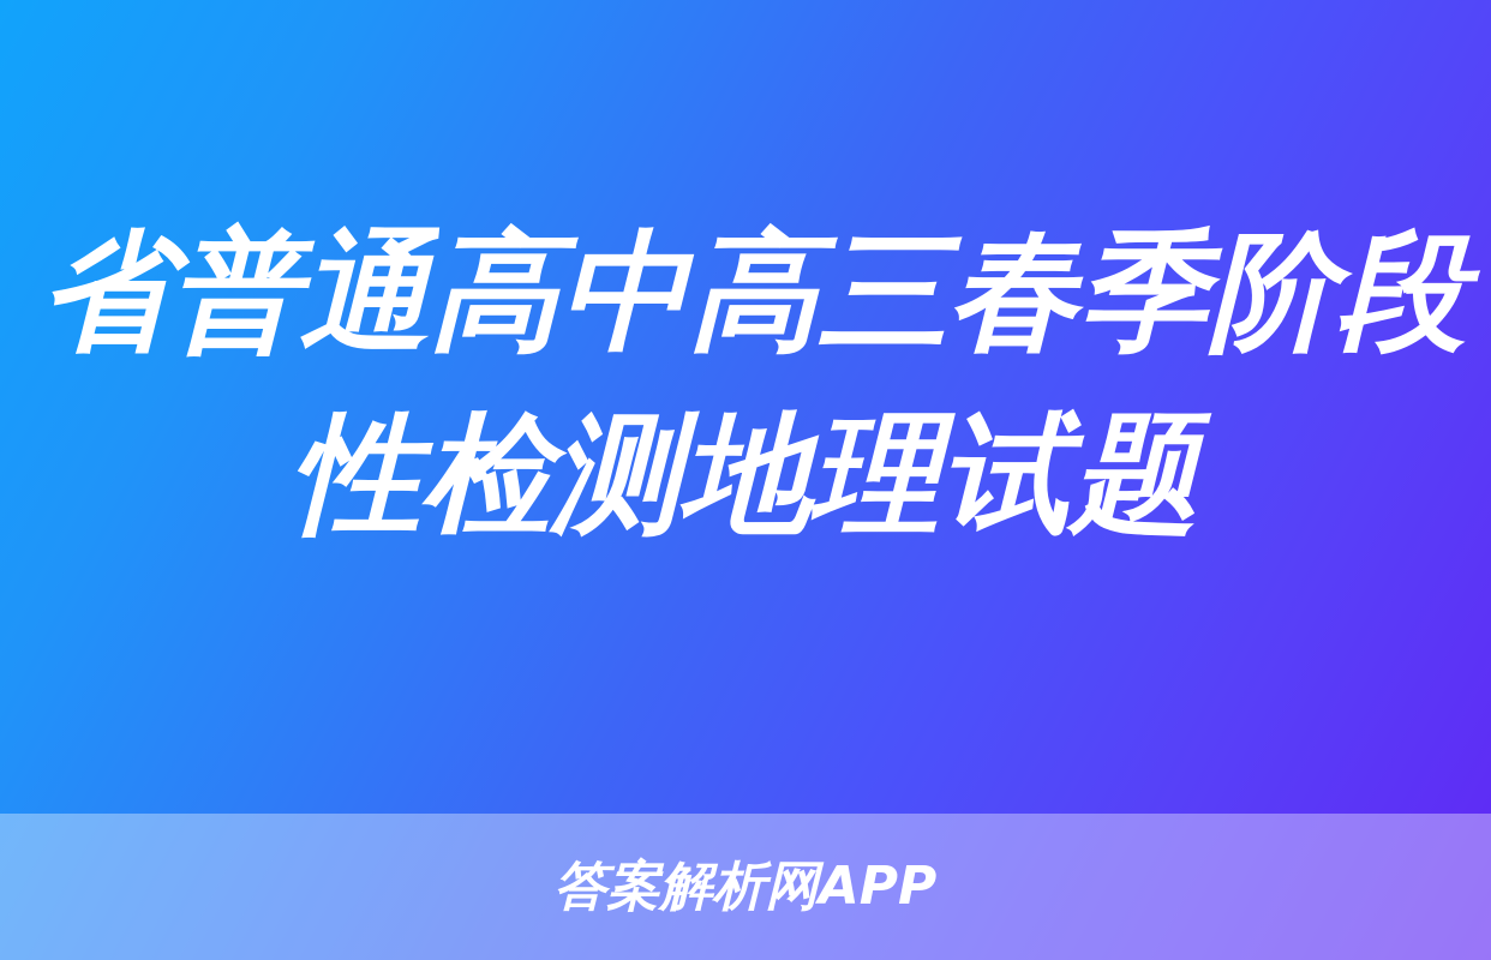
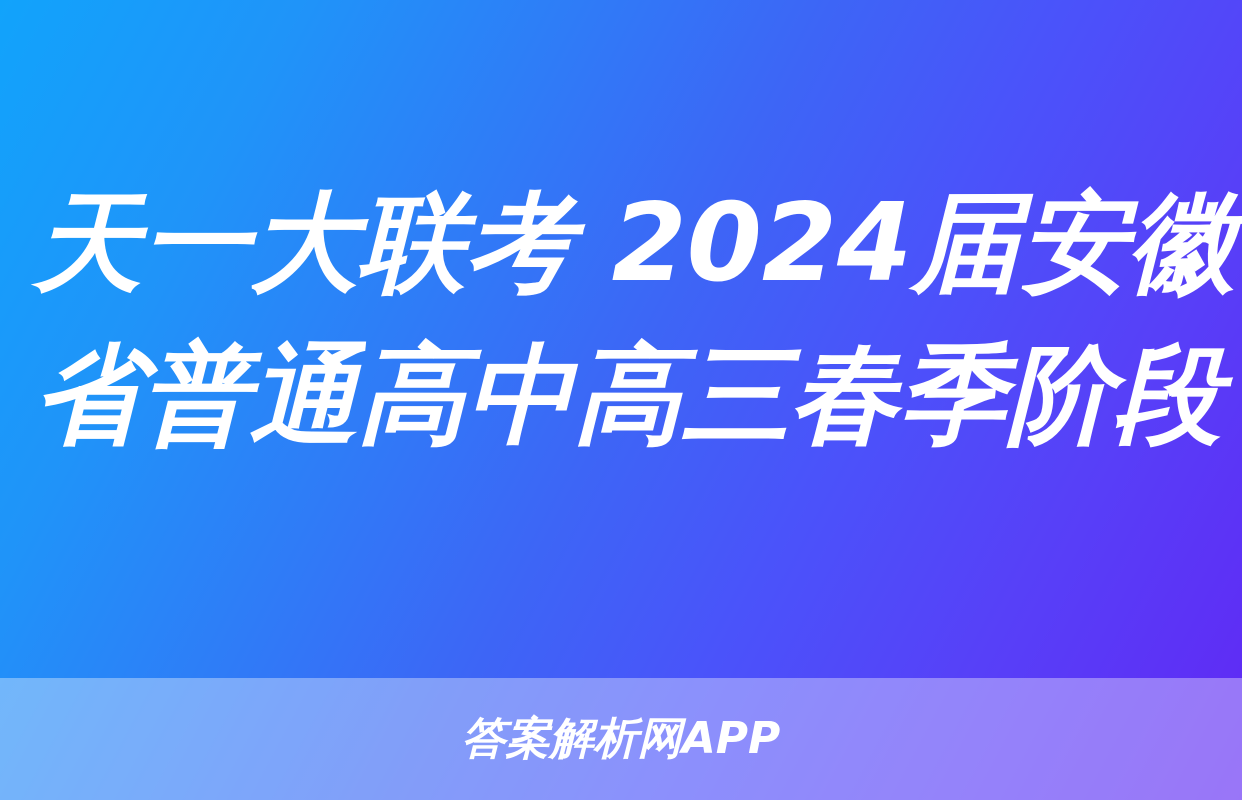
+ 天一大联考 2024届安徽
  省普通高中高三春季阶段
- 性检测地理试题
  答案解析网APP
